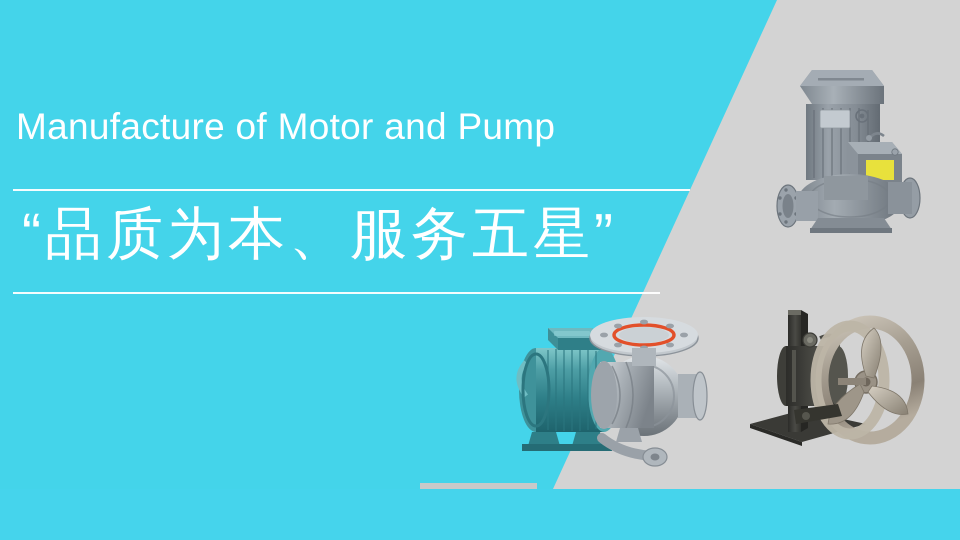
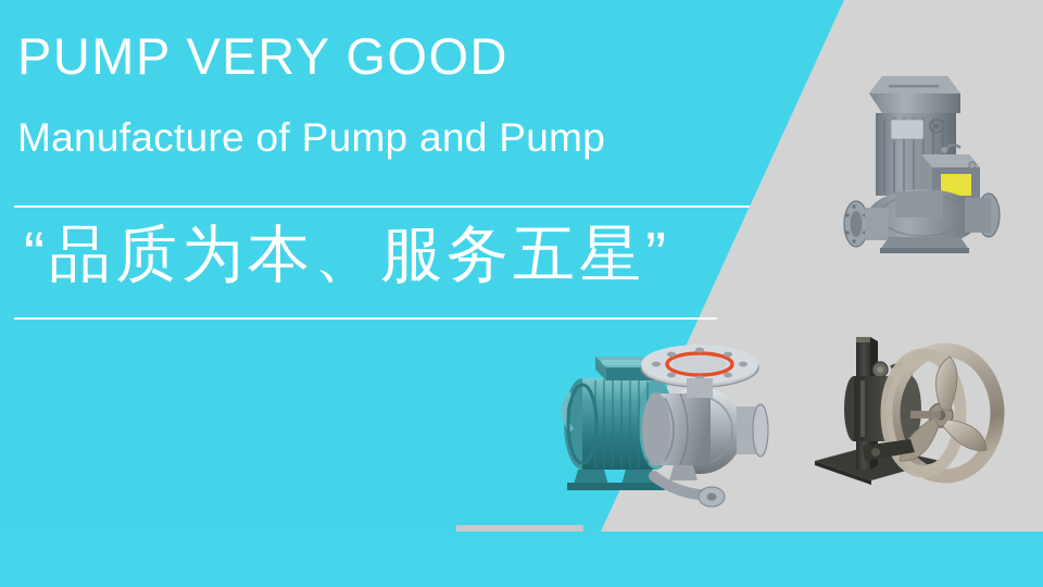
+ PUMP VERY GOOD
- Manufacture of Motor and Pump
+ Manufacture of Pump and Pump
  “品质为本、服务五星”
